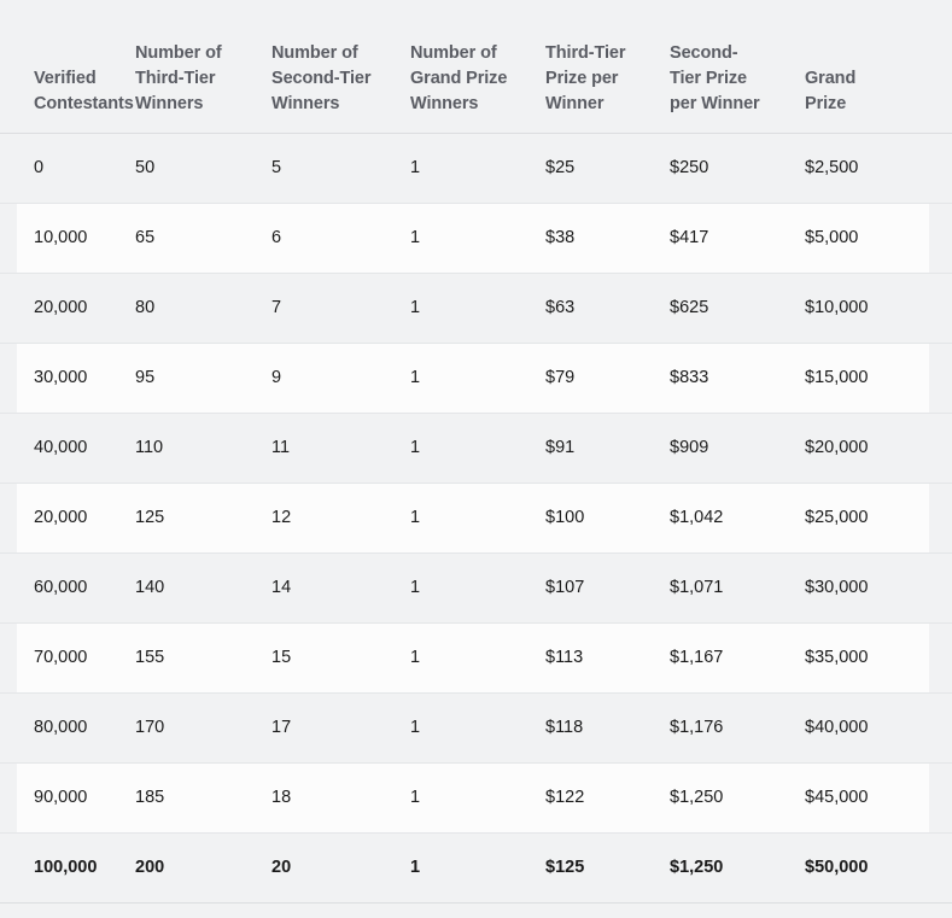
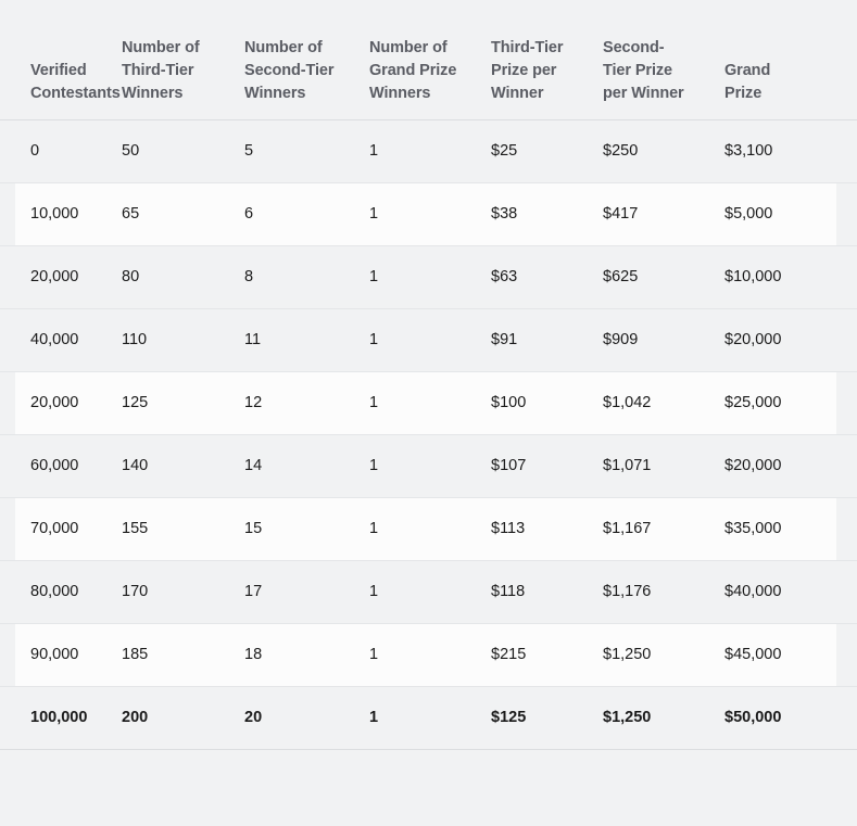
  Verified Contestants	Number of Third-Tier Winners	Number of Second-Tier Winners	Number of Grand Prize Winners	Third-Tier Prize per Winner	Second- Tier Prize per Winner	Grand Prize
- 0	50	5	1	$25	$250	$2,500
+ 0	50	5	1	$25	$250	$3,100
  10,000	65	6	1	$38	$417	$5,000
- 20,000	80	7	1	$63	$625	$10,000
+ 20,000	80	8	1	$63	$625	$10,000
- 30,000	95	9	1	$79	$833	$15,000
  40,000	110	11	1	$91	$909	$20,000
  20,000	125	12	1	$100	$1,042	$25,000
- 60,000	140	14	1	$107	$1,071	$30,000
+ 60,000	140	14	1	$107	$1,071	$20,000
  70,000	155	15	1	$113	$1,167	$35,000
  80,000	170	17	1	$118	$1,176	$40,000
- 90,000	185	18	1	$122	$1,250	$45,000
+ 90,000	185	18	1	$215	$1,250	$45,000
  100,000	200	20	1	$125	$1,250	$50,000
